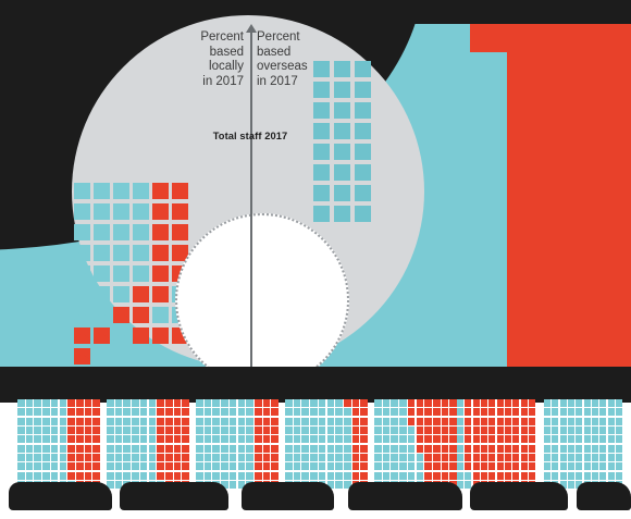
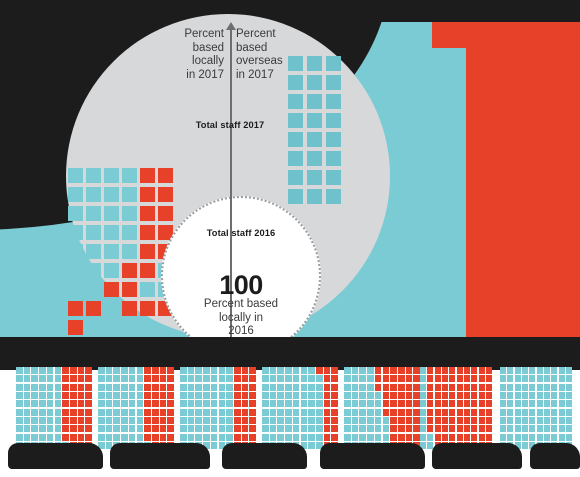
  Percent
  based
  locally
  in 2017
  Percent
  based
  overseas
  in 2017
  Total staff 2017
+ Total staff 2016
+ 100
+ Percent based
+ locally in
+ 2016
